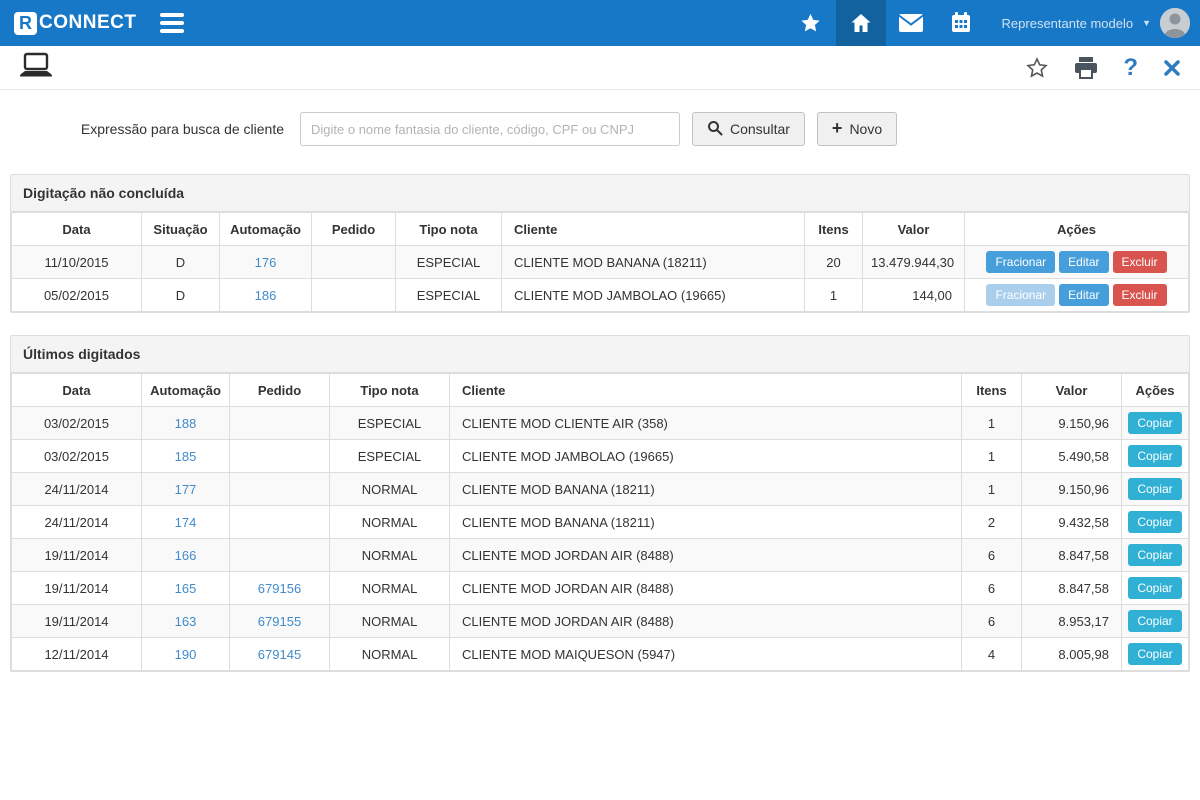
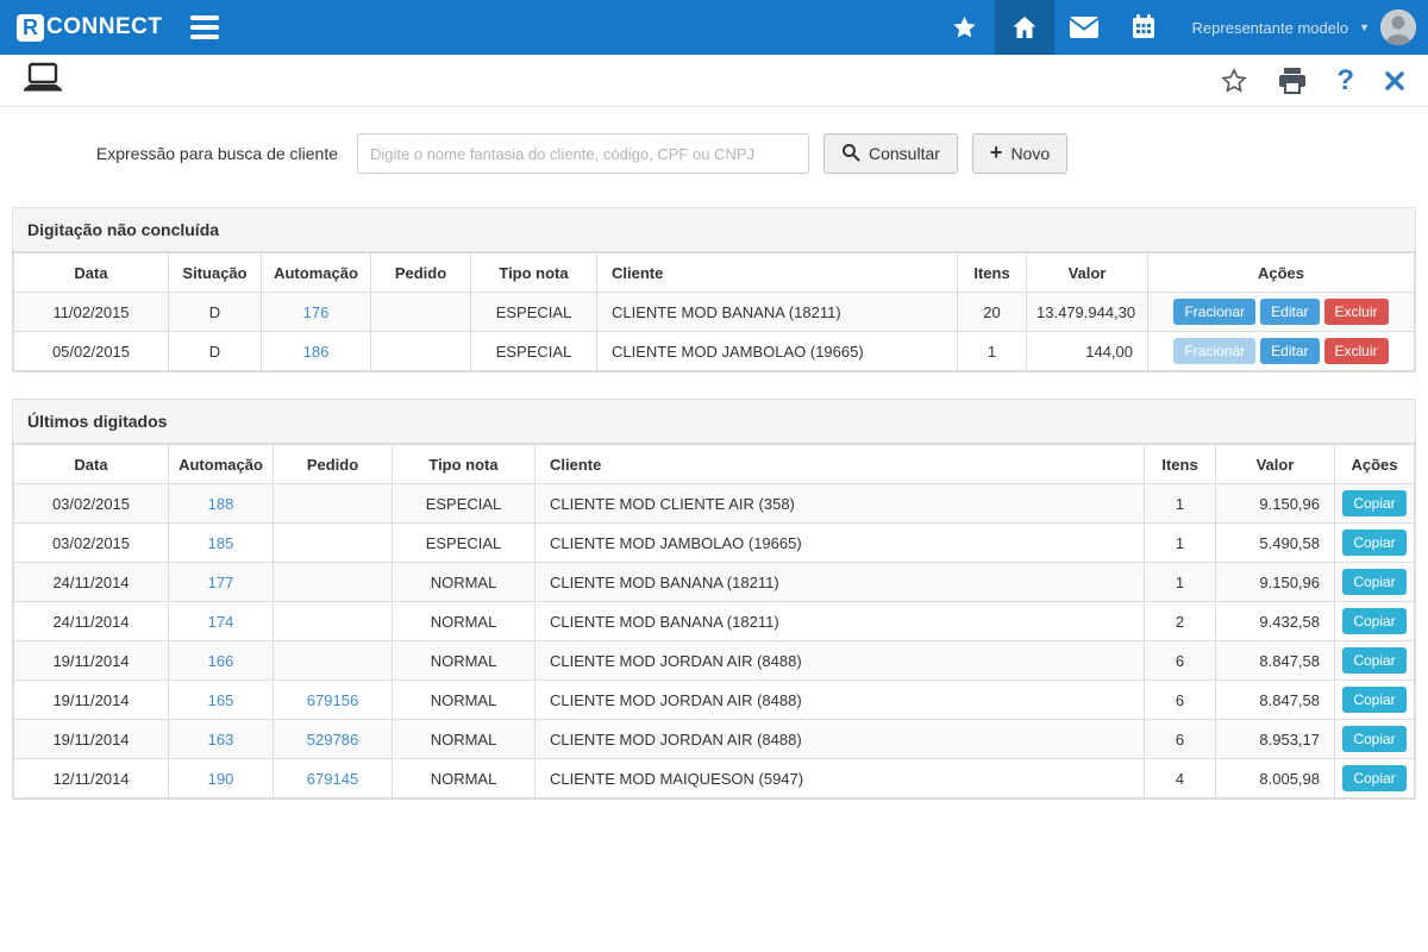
  R
  CONNECT
  Representante modelo
  ▼
  ?
  Expressão para busca de cliente
  Digite o nome fantasia do cliente, código, CPF ou CNPJ
  Consultar
  +
  Novo
  Digitação não concluída
  Data	Situação	Automação	Pedido	Tipo nota	Cliente	Itens	Valor	Ações
- 11/10/2015	D	176		ESPECIAL	CLIENTE MOD BANANA (18211)	20	13.479.944,30	Fracionar Editar Excluir
+ 11/02/2015	D	176		ESPECIAL	CLIENTE MOD BANANA (18211)	20	13.479.944,30	Fracionar Editar Excluir
  05/02/2015	D	186		ESPECIAL	CLIENTE MOD JAMBOLAO (19665)	1	144,00	Fracionar Editar Excluir
  Últimos digitados
  Data	Automação	Pedido	Tipo nota	Cliente	Itens	Valor	Ações
  03/02/2015	188		ESPECIAL	CLIENTE MOD CLIENTE AIR (358)	1	9.150,96	Copiar
  03/02/2015	185		ESPECIAL	CLIENTE MOD JAMBOLAO (19665)	1	5.490,58	Copiar
  24/11/2014	177		NORMAL	CLIENTE MOD BANANA (18211)	1	9.150,96	Copiar
  24/11/2014	174		NORMAL	CLIENTE MOD BANANA (18211)	2	9.432,58	Copiar
  19/11/2014	166		NORMAL	CLIENTE MOD JORDAN AIR (8488)	6	8.847,58	Copiar
  19/11/2014	165	679156	NORMAL	CLIENTE MOD JORDAN AIR (8488)	6	8.847,58	Copiar
- 19/11/2014	163	679155	NORMAL	CLIENTE MOD JORDAN AIR (8488)	6	8.953,17	Copiar
+ 19/11/2014	163	529786	NORMAL	CLIENTE MOD JORDAN AIR (8488)	6	8.953,17	Copiar
  12/11/2014	190	679145	NORMAL	CLIENTE MOD MAIQUESON (5947)	4	8.005,98	Copiar
